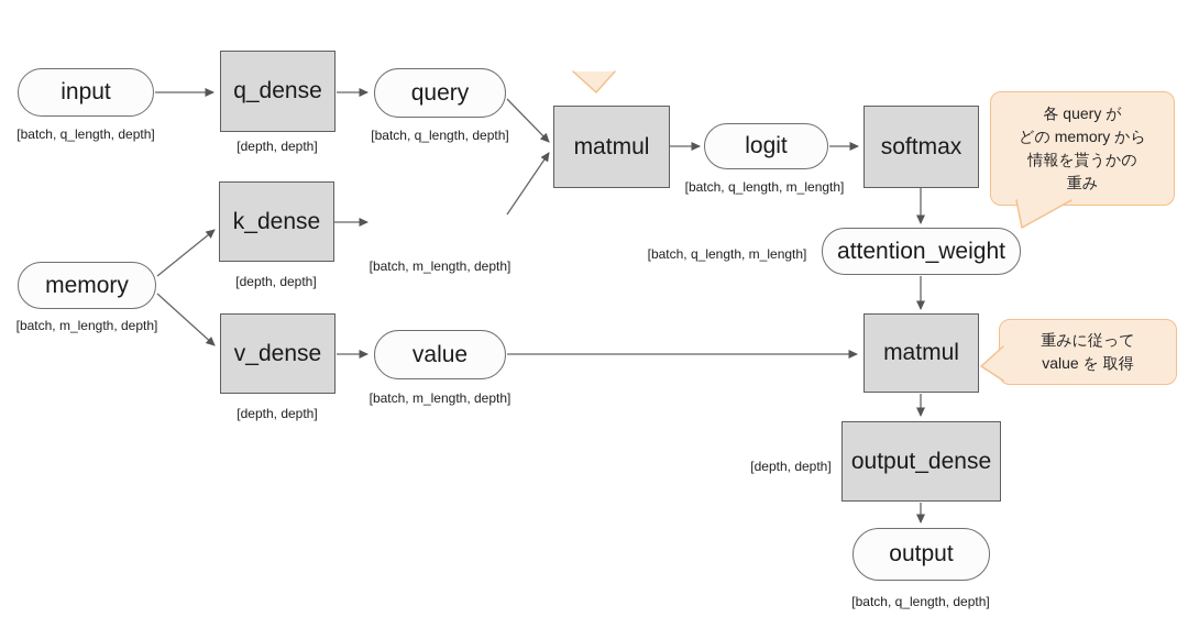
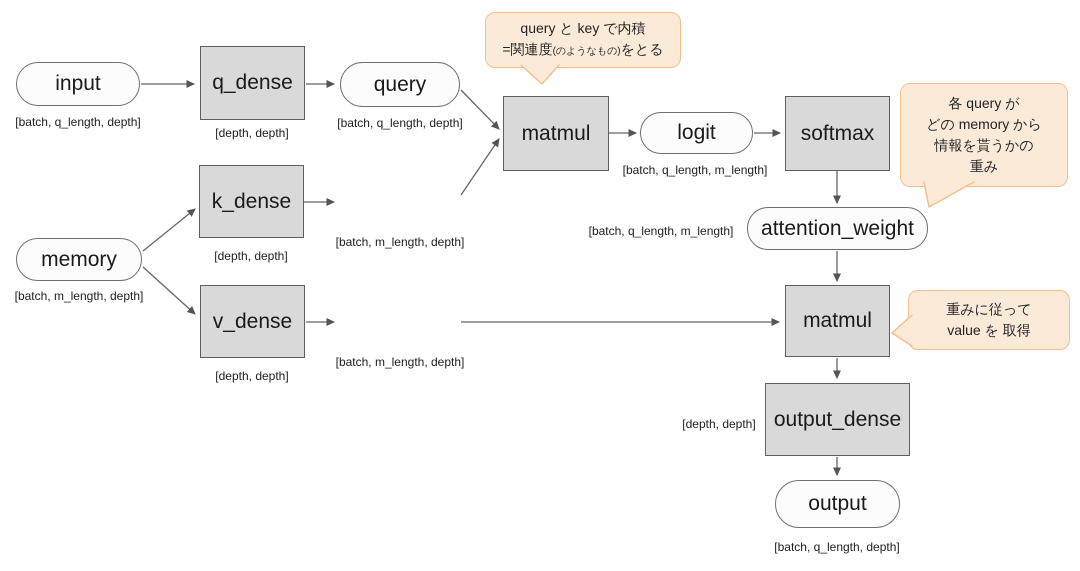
  input
  q_dense
  query
  matmul
  logit
  softmax
  k_dense
  memory
  v_dense
- value
  attention_weight
  matmul
  output_dense
  output
  [batch, q_length, depth]
  [depth, depth]
  [batch, q_length, depth]
  [batch, q_length, m_length]
  [depth, depth]
  [batch, m_length, depth]
  [batch, m_length, depth]
  [depth, depth]
  [batch, m_length, depth]
  [batch, q_length, m_length]
  [depth, depth]
  [batch, q_length, depth]
+ query と key で内積
+ =関連度(のようなもの)をとる
  各 query が
  どの memory から
  情報を貰うかの
  重み
  重みに従って
  value を 取得
